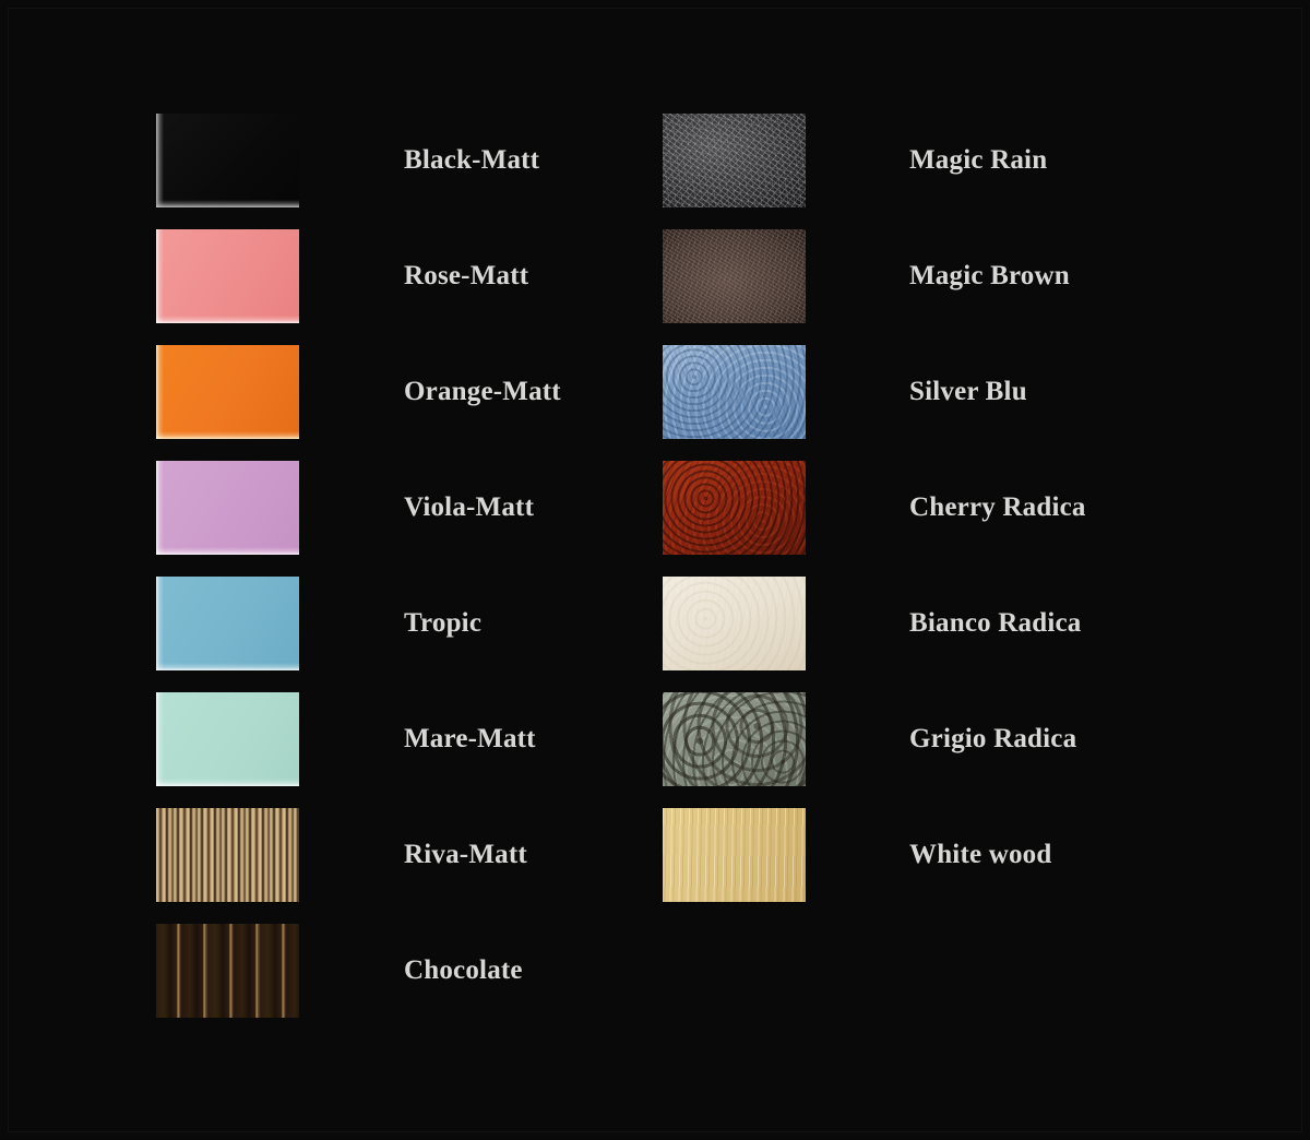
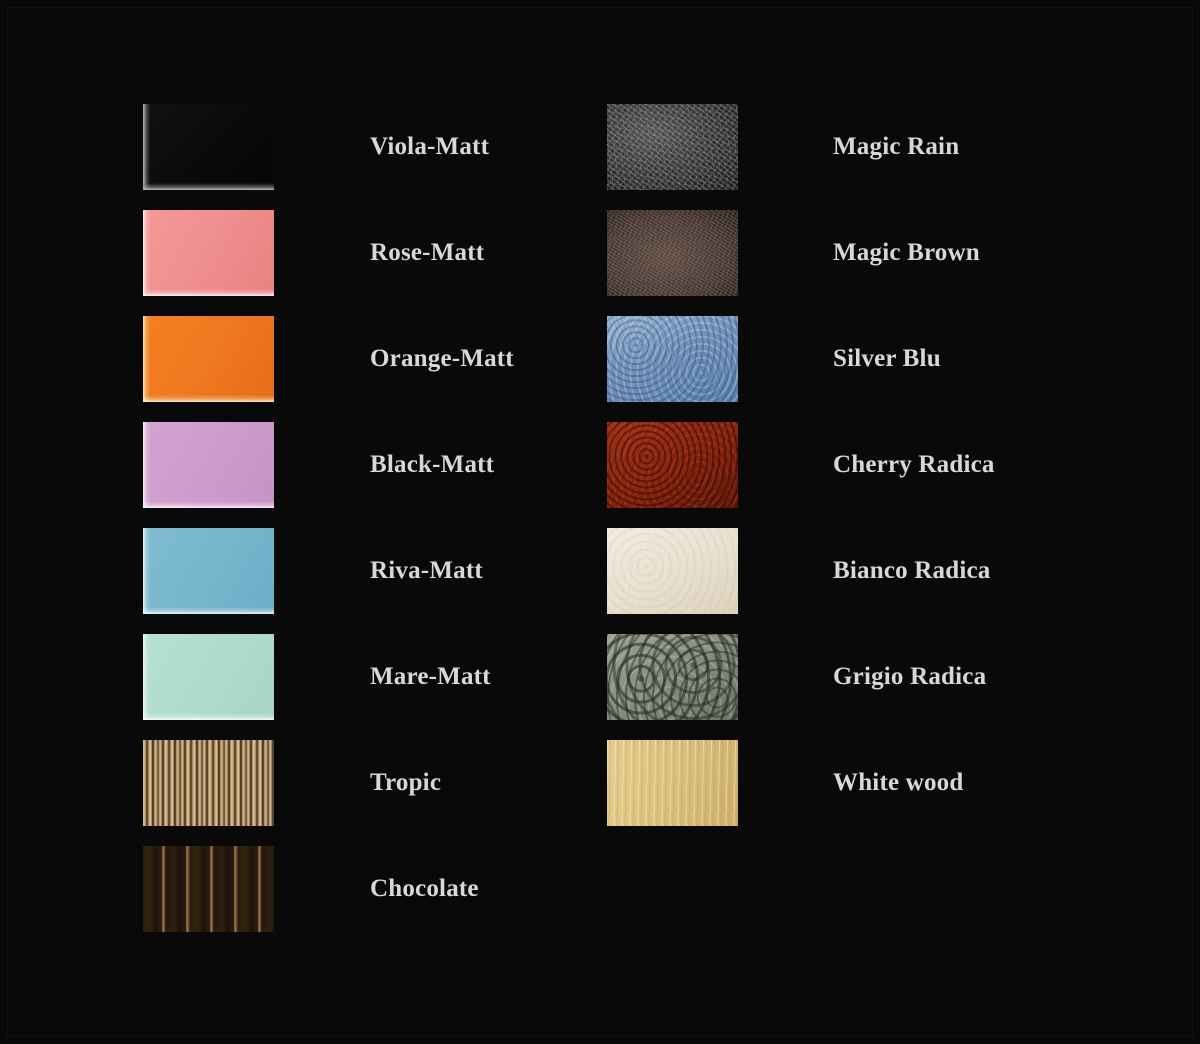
- Black-Matt
+ Viola-Matt
  Rose-Matt
  Orange-Matt
- Viola-Matt
+ Black-Matt
- Tropic
+ Riva-Matt
  Mare-Matt
- Riva-Matt
+ Tropic
  Chocolate
  Magic Rain
  Magic Brown
  Silver Blu
  Cherry Radica
  Bianco Radica
  Grigio Radica
  White wood
